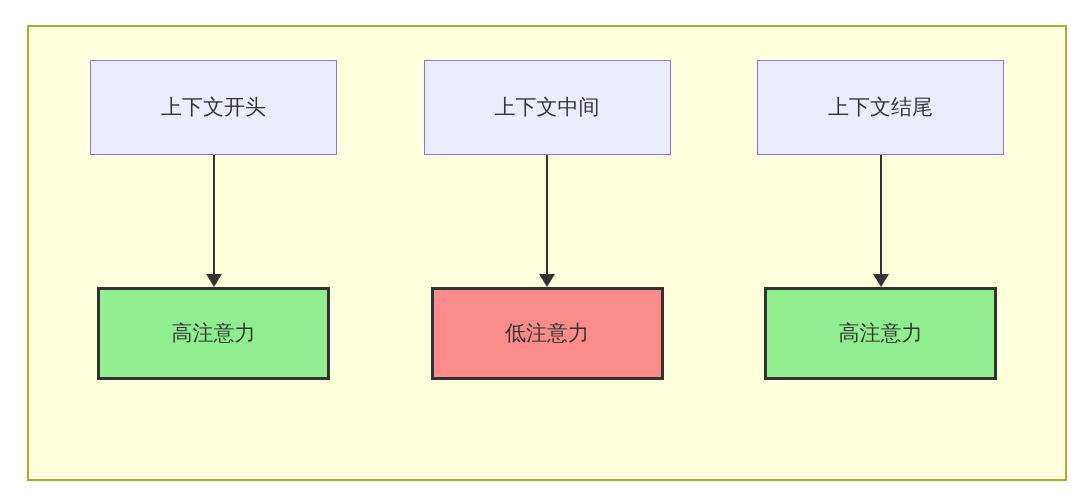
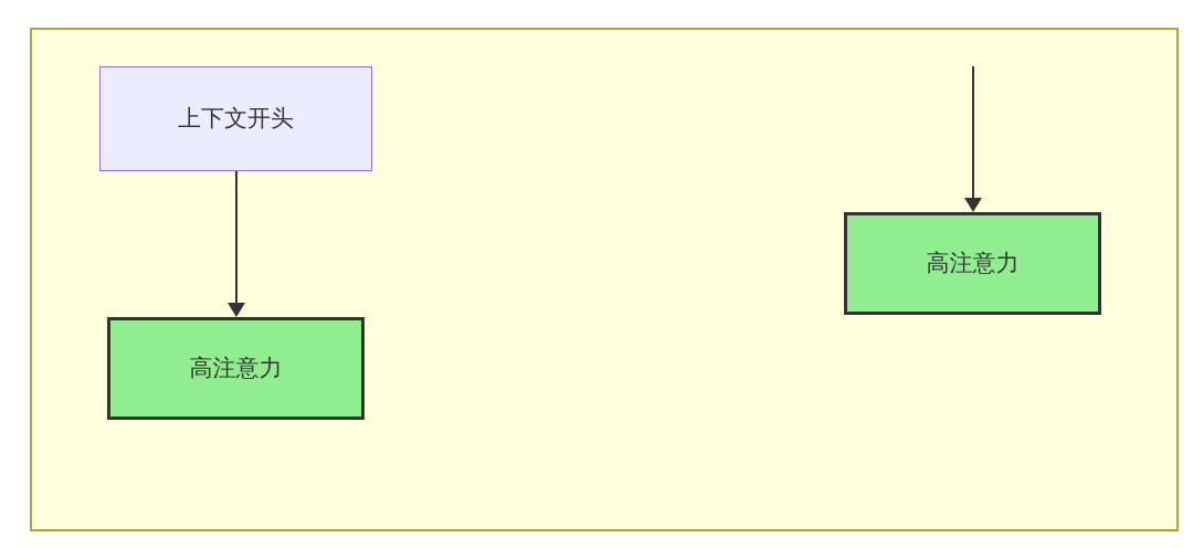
  上下文开头
  高注意力
- 上下文中间
- 低注意力
- 上下文结尾
  高注意力
